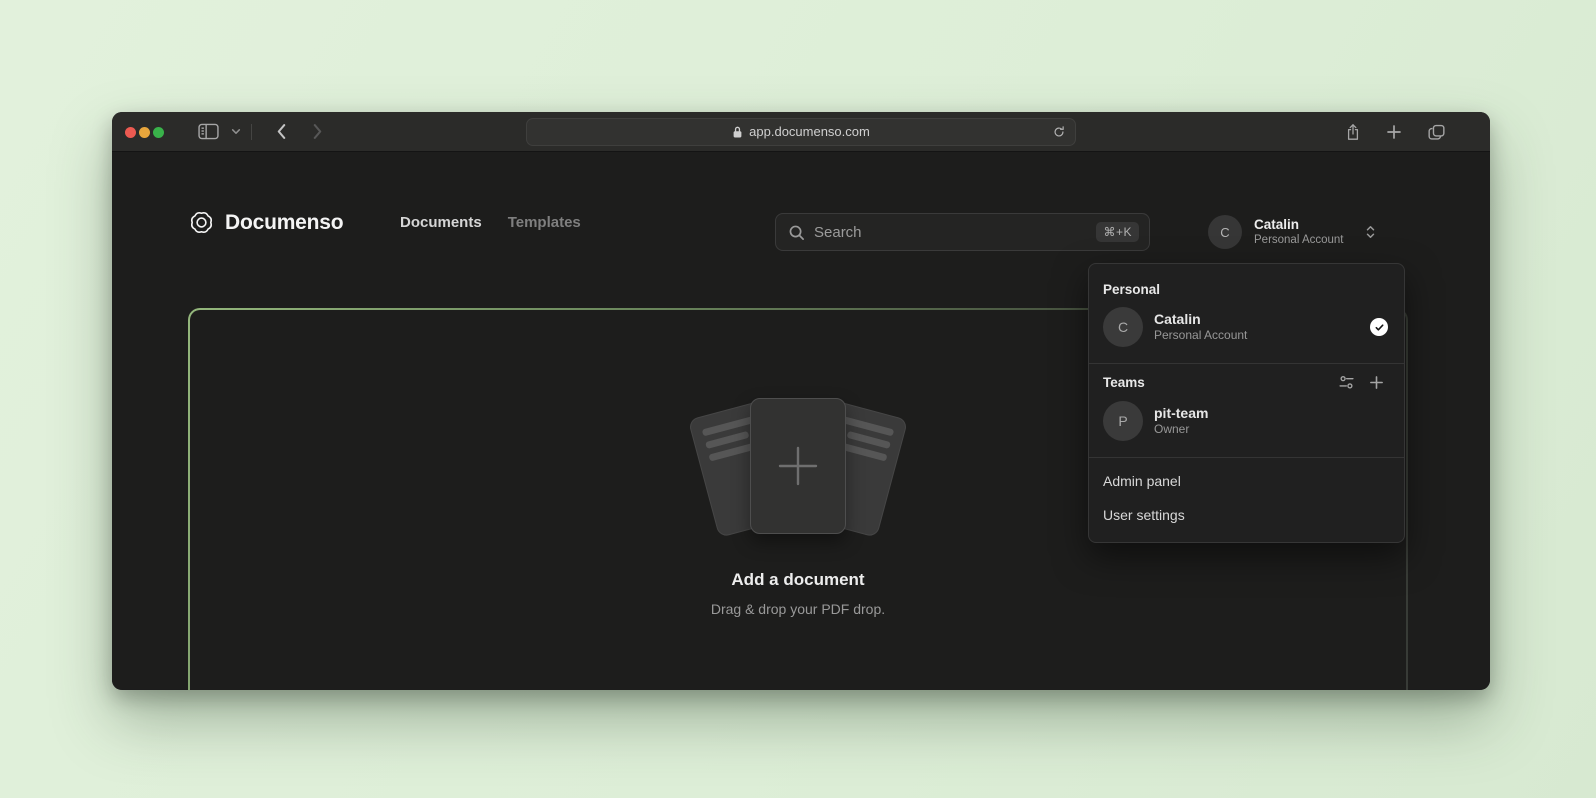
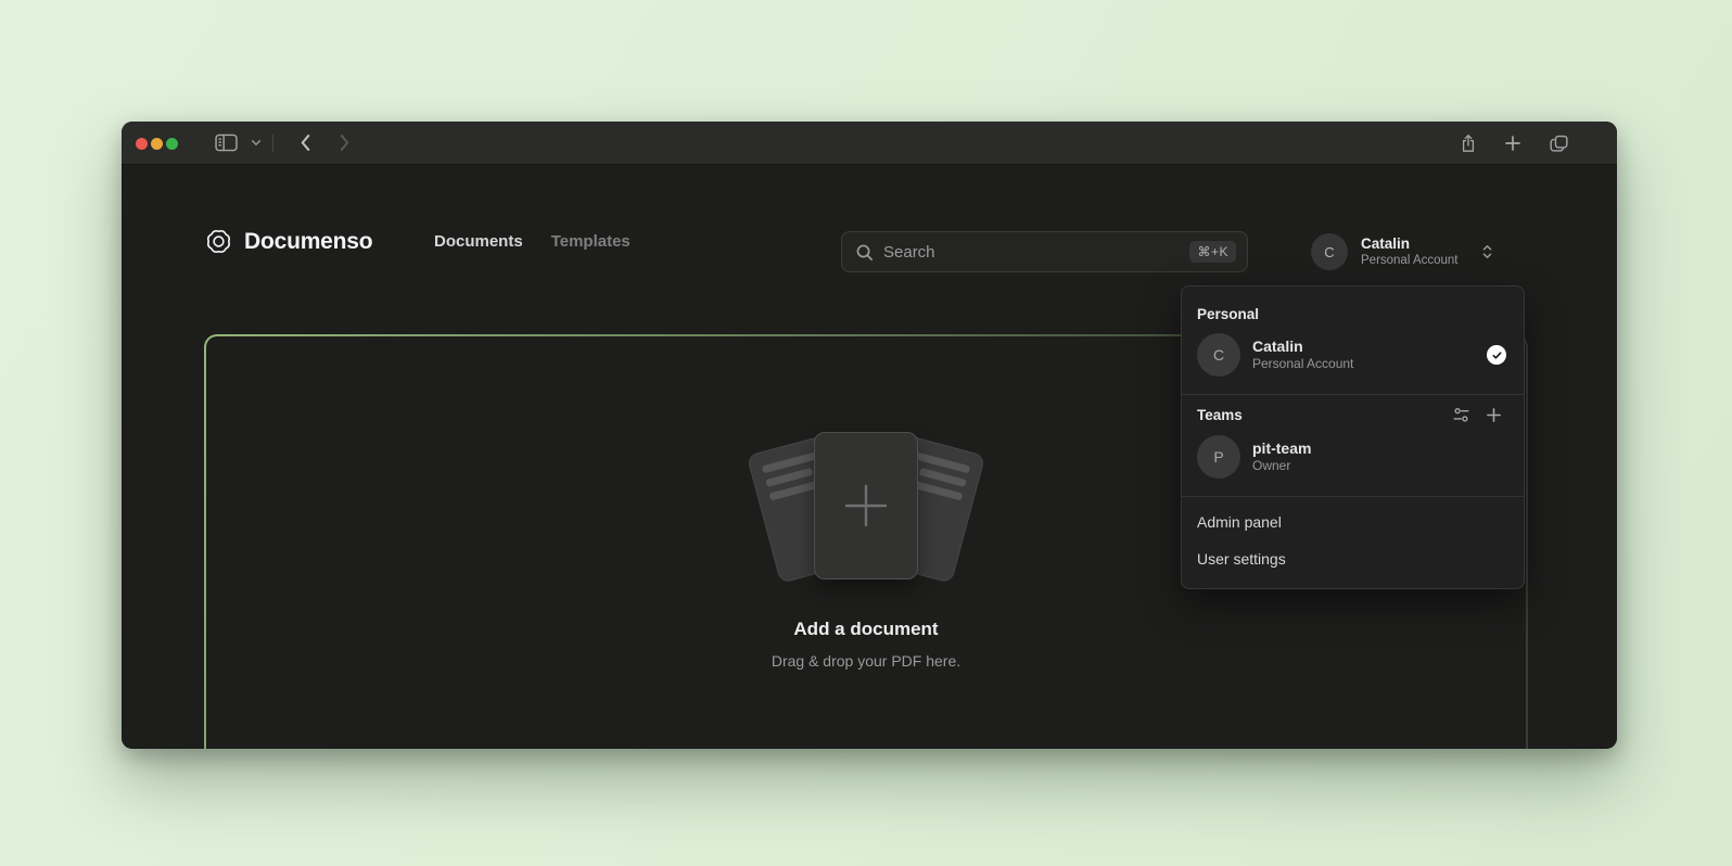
- app.documenso.com
  Documenso
  Documents
  Templates
  Search
  ⌘+K
  C
  Catalin
  Personal Account
  Add a document
- Drag & drop your PDF drop.
+ Drag & drop your PDF here.
  Personal
  C
  Catalin
  Personal Account
  Teams
  P
  pit-team
  Owner
  Admin panel
  User settings
